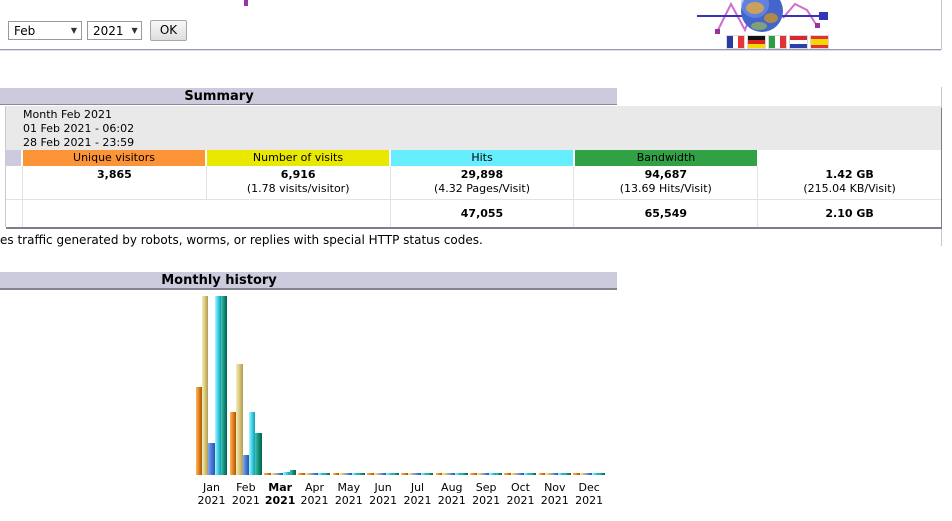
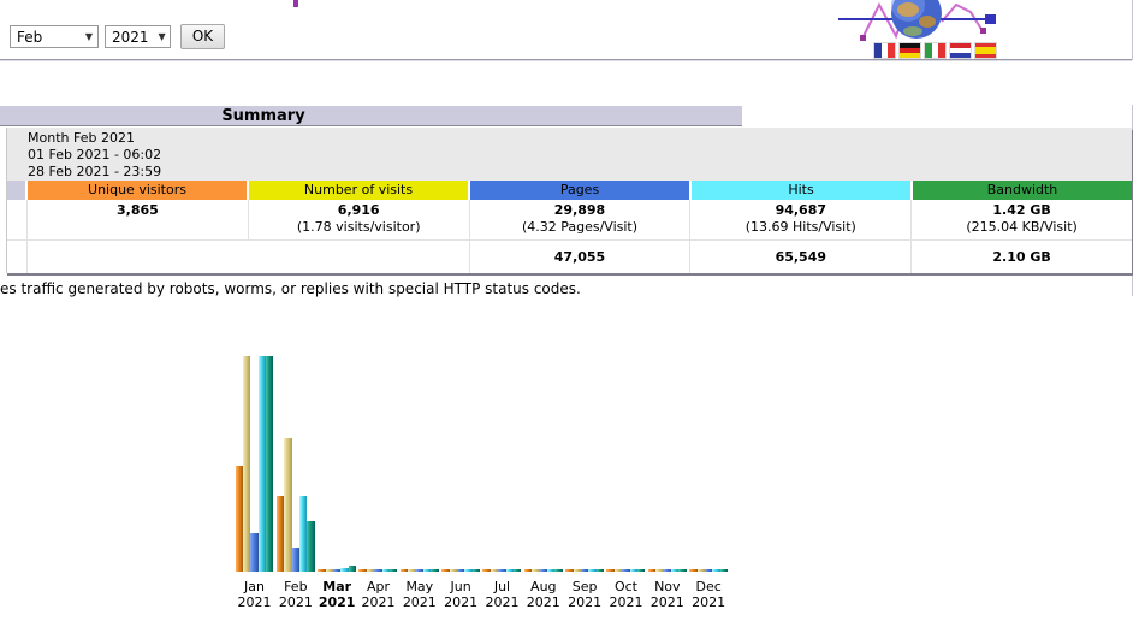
  Feb
  ▼
  2021
  ▼
  OK
  Summary
  Month Feb 2021
  01 Feb 2021 - 06:02
  28 Feb 2021 - 23:59
  Unique visitors
  Number of visits
+ Pages
  Hits
  Bandwidth
  3,865
  6,916
  (1.78 visits/visitor)
  29,898
  (4.32 Pages/Visit)
  94,687
  (13.69 Hits/Visit)
  1.42 GB
  (215.04 KB/Visit)
  47,055
  65,549
  2.10 GB
  es traffic generated by robots, worms, or replies with special HTTP status codes.
- Monthly history
  Jan
  2021
  Feb
  2021
  Mar
  2021
  Apr
  2021
  May
  2021
  Jun
  2021
  Jul
  2021
  Aug
  2021
  Sep
  2021
  Oct
  2021
  Nov
  2021
  Dec
  2021
